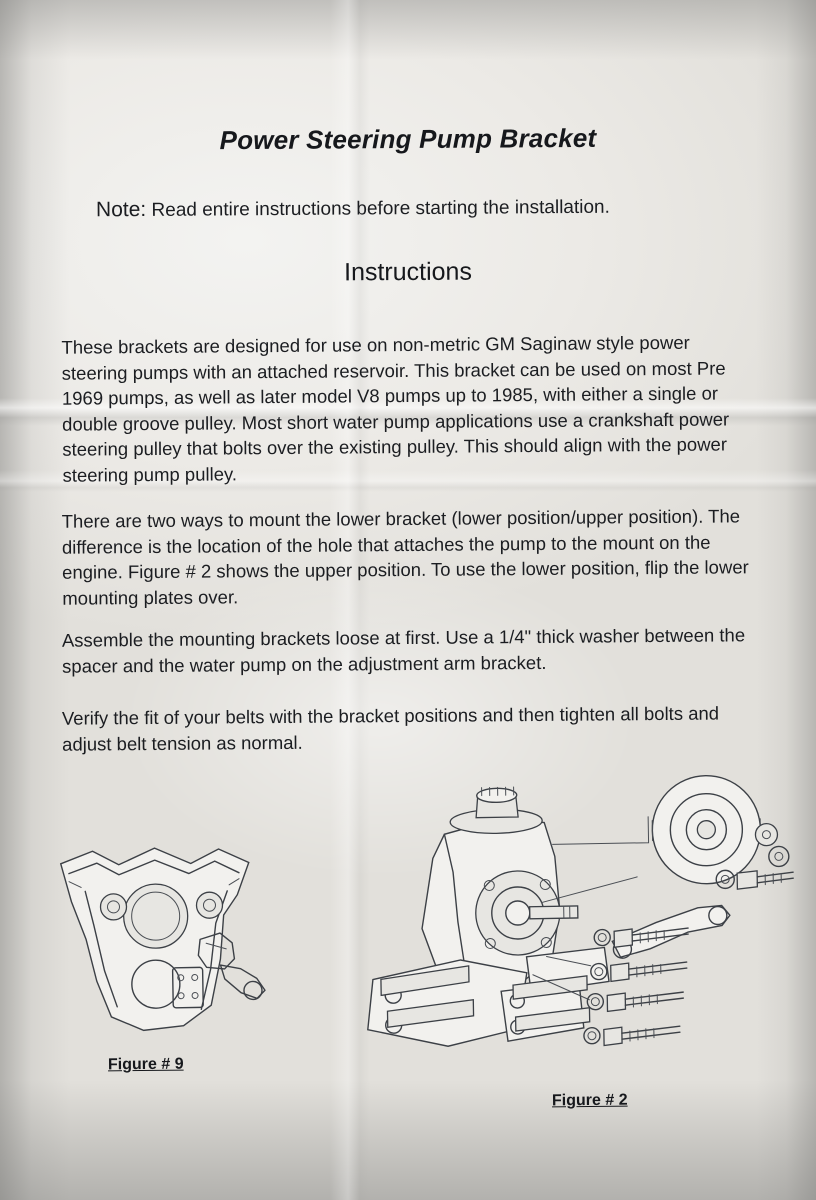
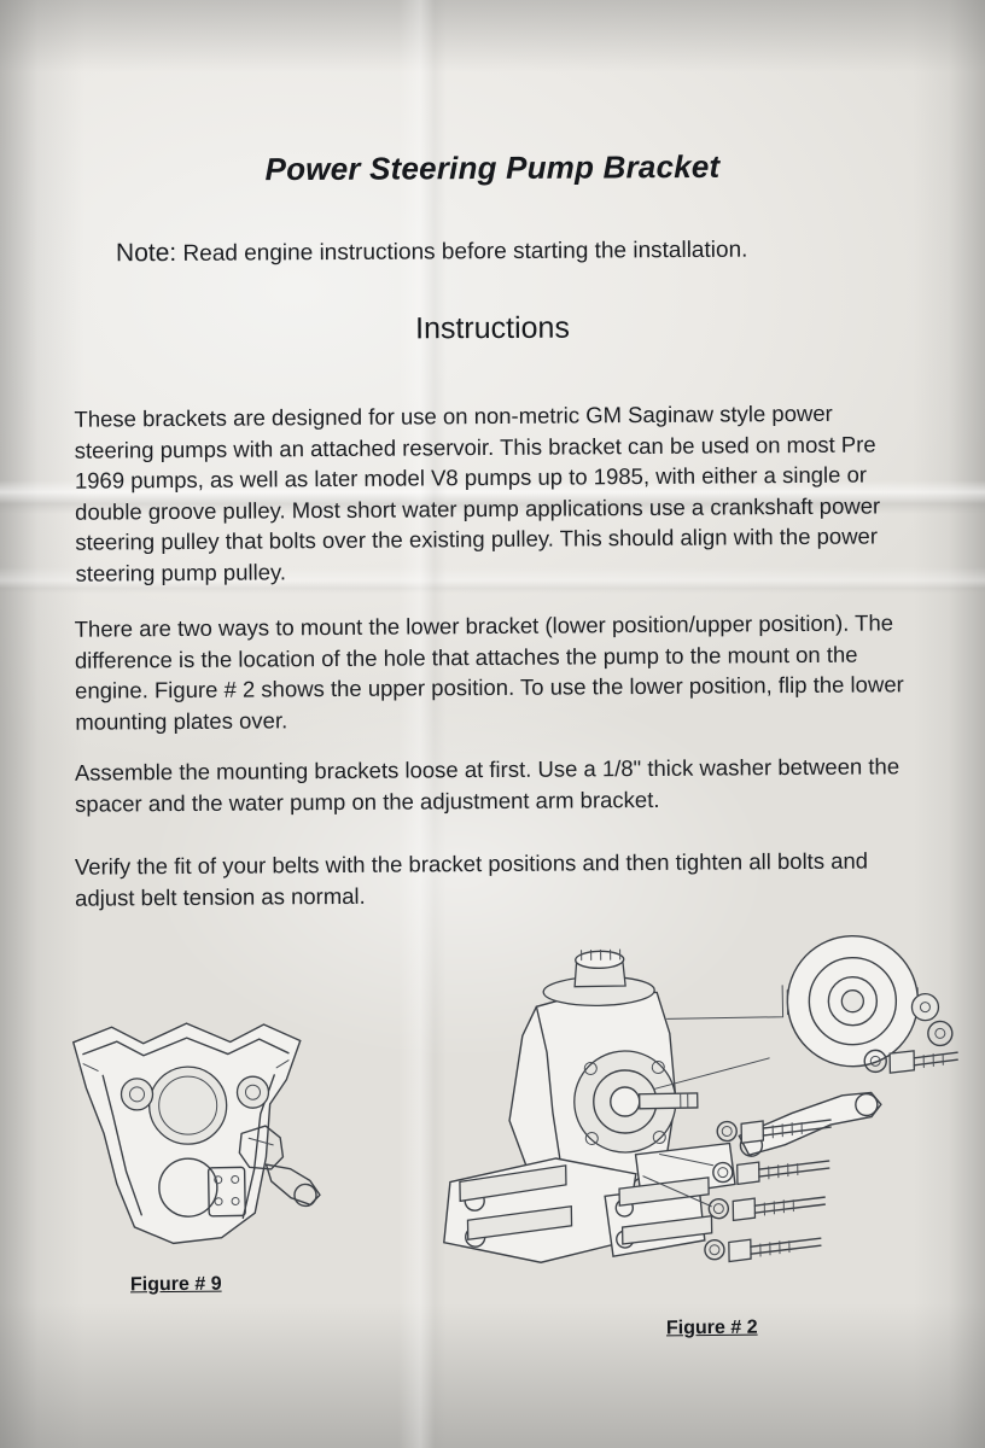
  Power Steering Pump Bracket
- Note: Read entire instructions before starting the installation.
+ Note: Read engine instructions before starting the installation.
  Instructions
  These brackets are designed for use on non-metric GM Saginaw style power steering pumps with an attached reservoir. This bracket can be used on most Pre 1969 pumps, as well as later model V8 pumps up to 1985, with either a single or double groove pulley. Most short water pump applications use a crankshaft power steering pulley that bolts over the existing pulley. This should align with the power steering pump pulley.
  There are two ways to mount the lower bracket (lower position/upper position). The difference is the location of the hole that attaches the pump to the mount on the engine. Figure # 2 shows the upper position. To use the lower position, flip the lower mounting plates over.
- Assemble the mounting brackets loose at first. Use a 1/4" thick washer between the spacer and the water pump on the adjustment arm bracket.
+ Assemble the mounting brackets loose at first. Use a 1/8" thick washer between the spacer and the water pump on the adjustment arm bracket.
  Verify the fit of your belts with the bracket positions and then tighten all bolts and adjust belt tension as normal.
  Figure # 9
  Figure # 2
